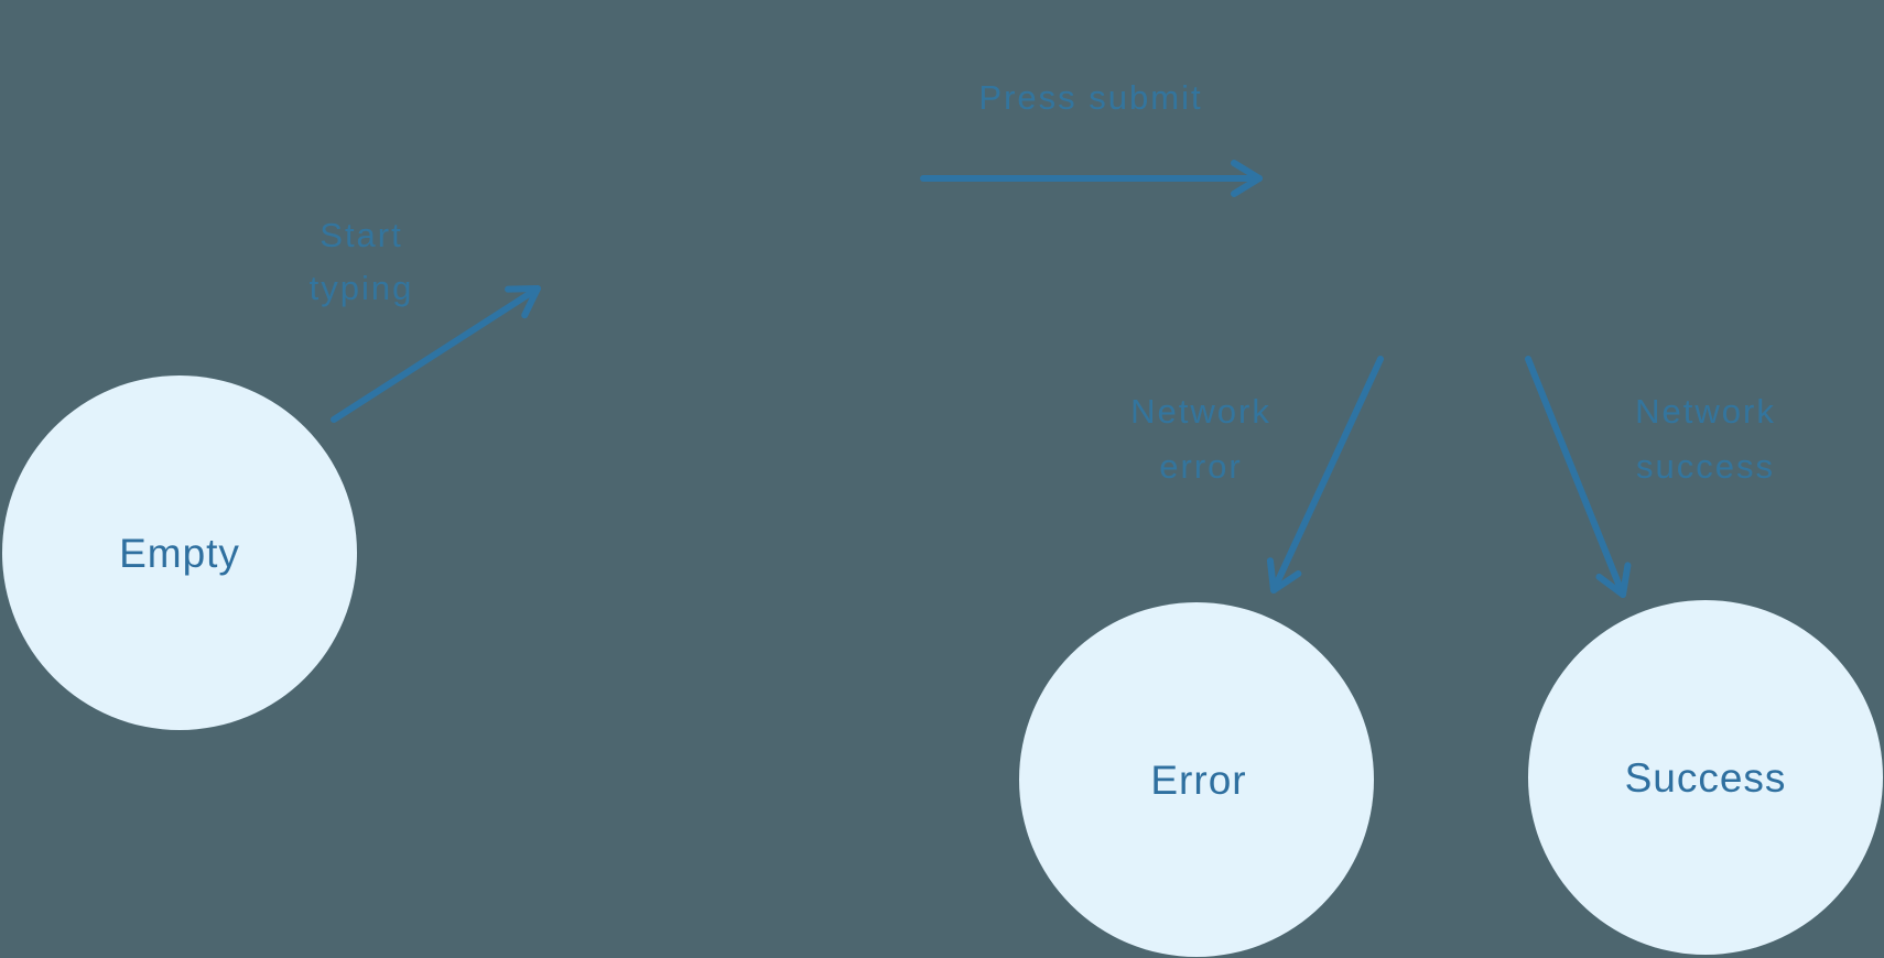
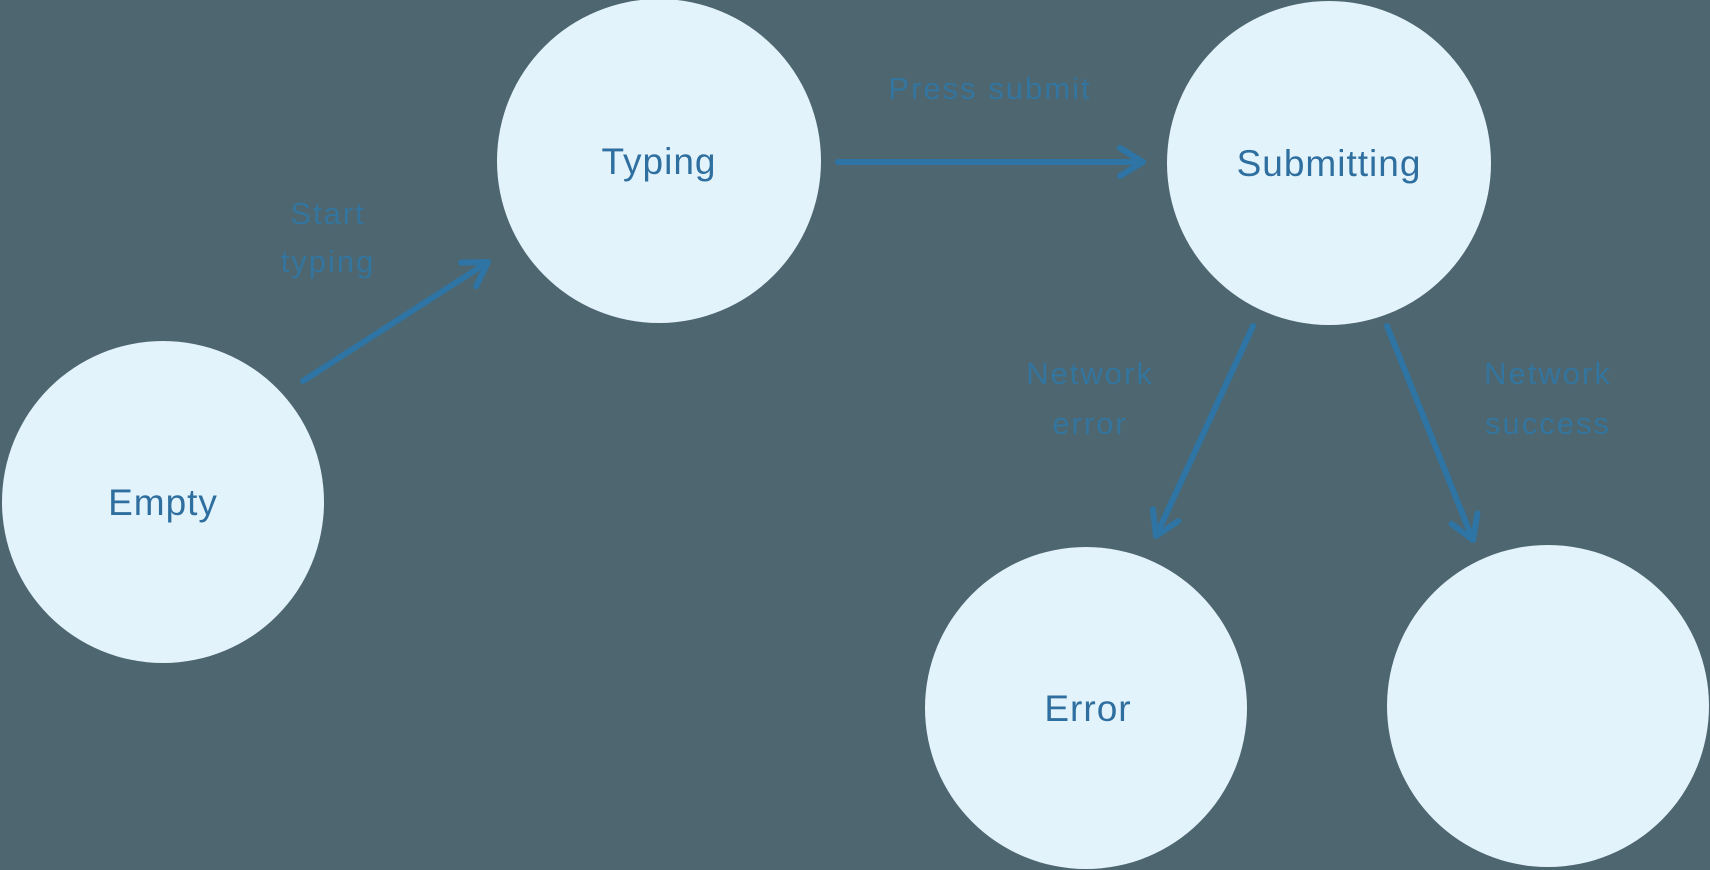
  Start
  typing
  Press submit
  Network
  error
  Network
  success
  Empty
+ Typing
+ Submitting
  Error
- Success
